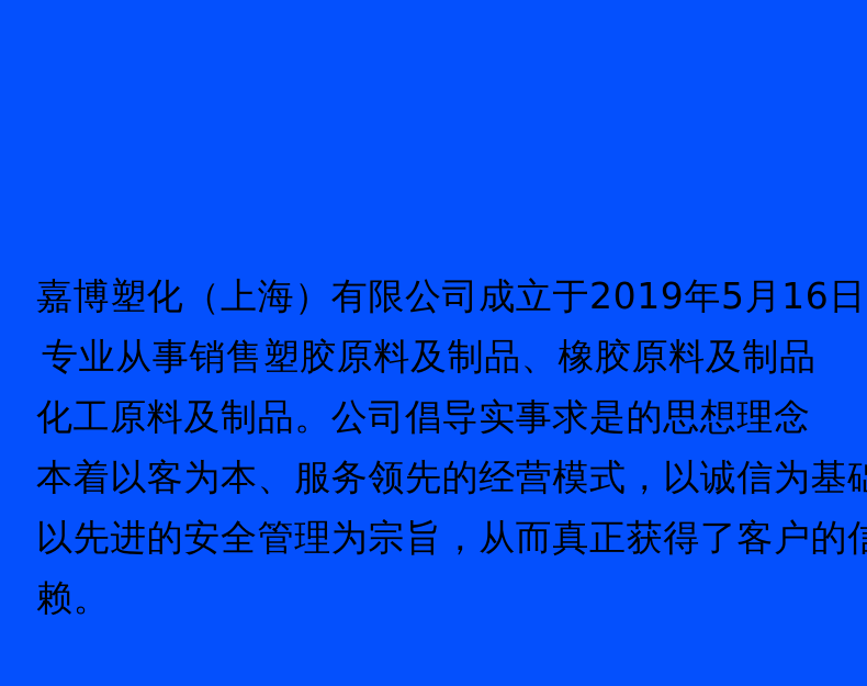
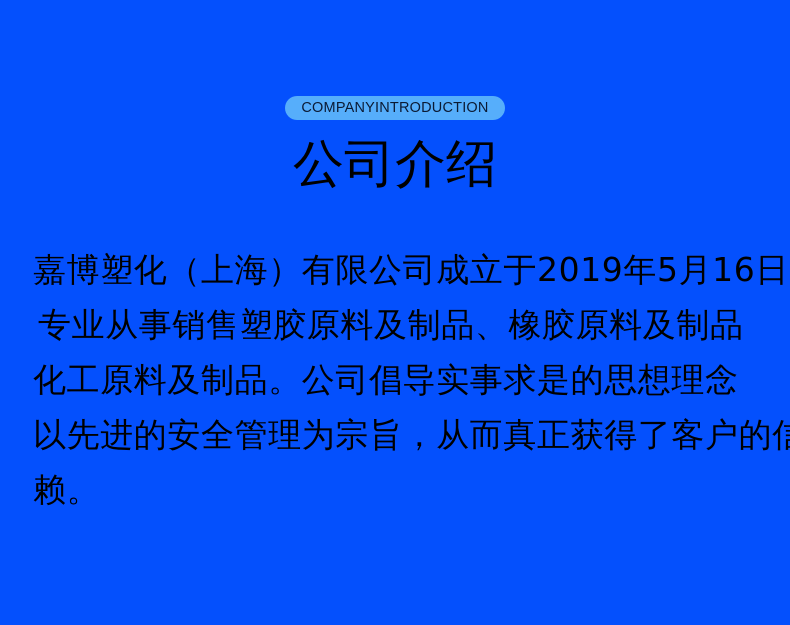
+ COMPANYINTRODUCTION
+ 公司介绍
  嘉博塑化（上海）有限公司成立于2019年5月16日
  专业从事销售塑胶原料及制品、橡胶原料及制品
  化工原料及制品。公司倡导实事求是的思想理念
- 本着以客为本、服务领先的经营模式，以诚信为基础
  以先进的安全管理为宗旨，从而真正获得了客户的信
  赖。
